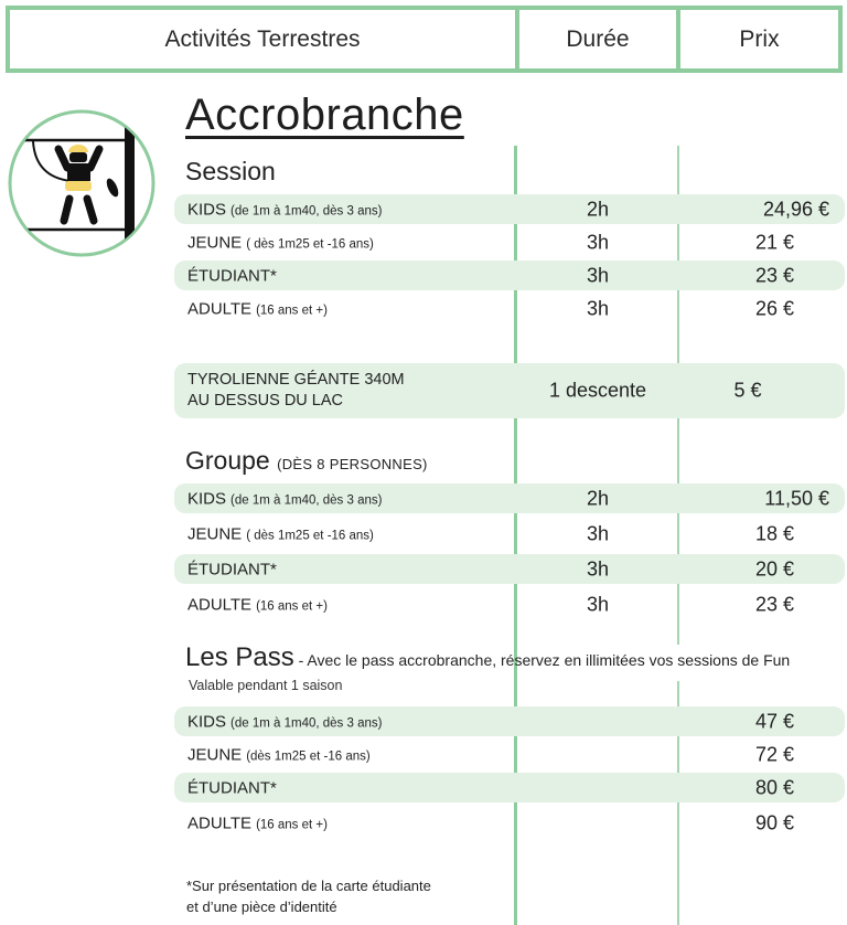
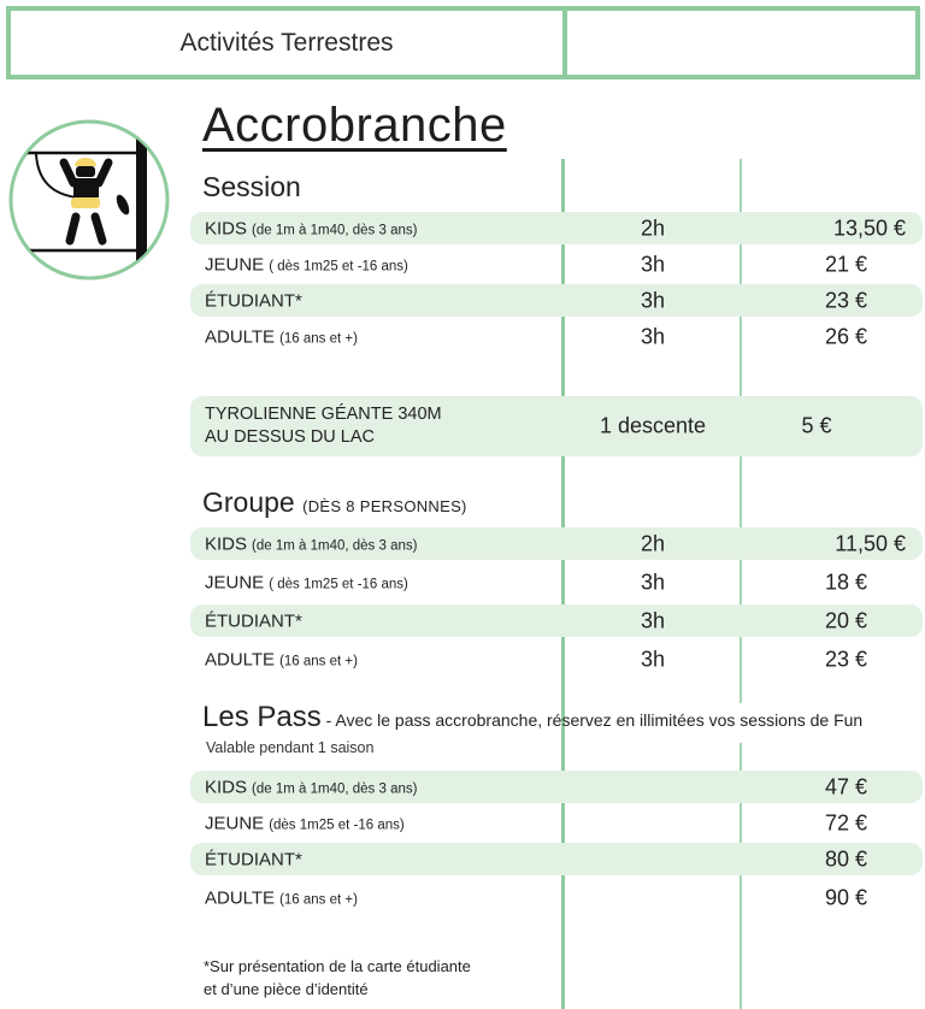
  Activités Terrestres
- Durée
- Prix
  Accrobranche
  Session
  KIDS (de 1m à 1m40, dès 3 ans)
  2h
- 24,96 €
+ 13,50 €
  JEUNE ( dès 1m25 et -16 ans)
  3h
  21 €
  ÉTUDIANT*
  3h
  23 €
  ADULTE (16 ans et +)
  3h
  26 €
  TYROLIENNE GÉANTE 340M
  AU DESSUS DU LAC
  1 descente
  5 €
  Groupe (DÈS 8 PERSONNES)
  KIDS (de 1m à 1m40, dès 3 ans)
  2h
  11,50 €
  JEUNE ( dès 1m25 et -16 ans)
  3h
  18 €
  ÉTUDIANT*
  3h
  20 €
  ADULTE (16 ans et +)
  3h
  23 €
  Les Pass - Avec le pass accrobranche, réservez en illimitées vos sessions de Fun
  Valable pendant 1 saison
  KIDS (de 1m à 1m40, dès 3 ans)
  47 €
  JEUNE (dès 1m25 et -16 ans)
  72 €
  ÉTUDIANT*
  80 €
  ADULTE (16 ans et +)
  90 €
  *Sur présentation de la carte étudiante
  et d’une pièce d’identité
